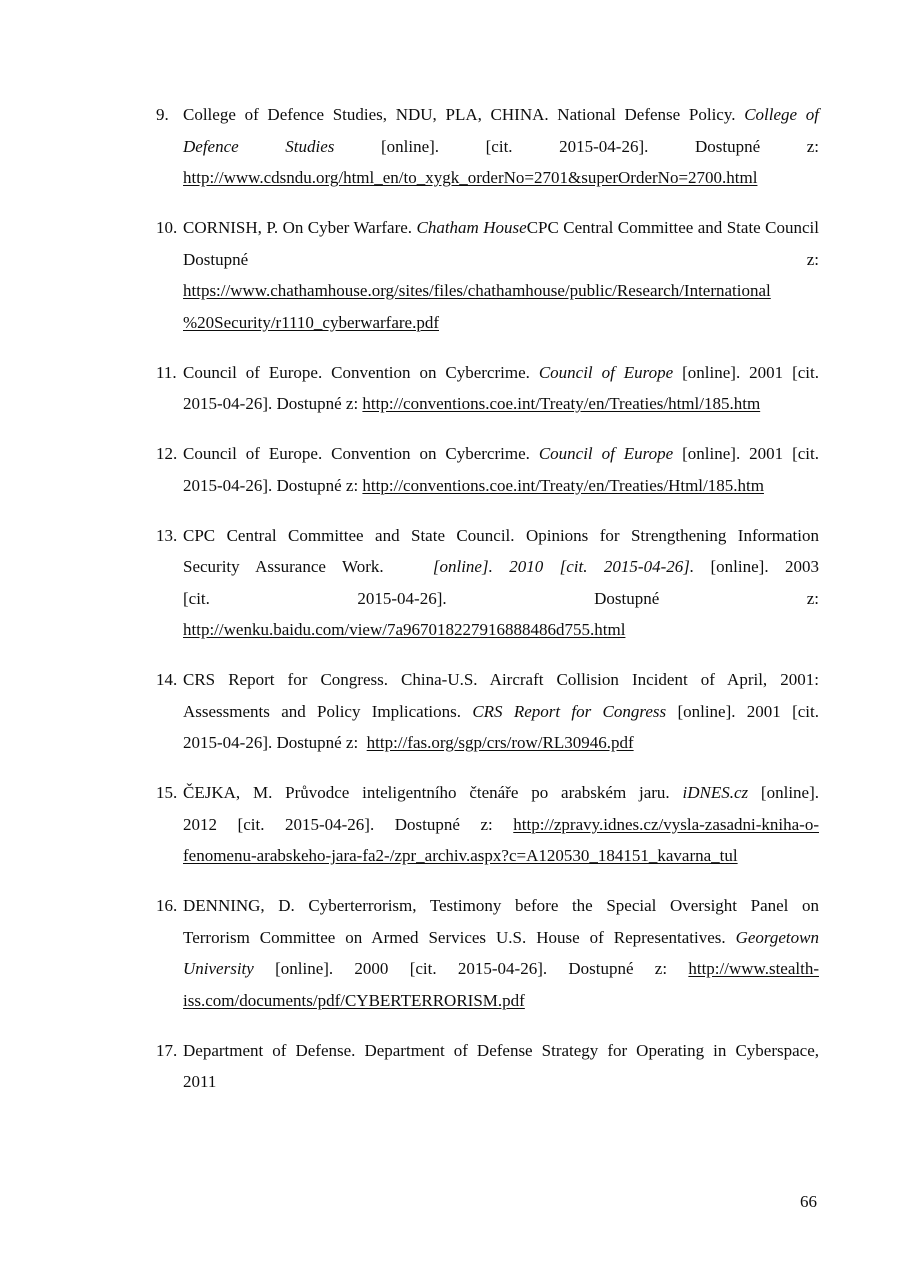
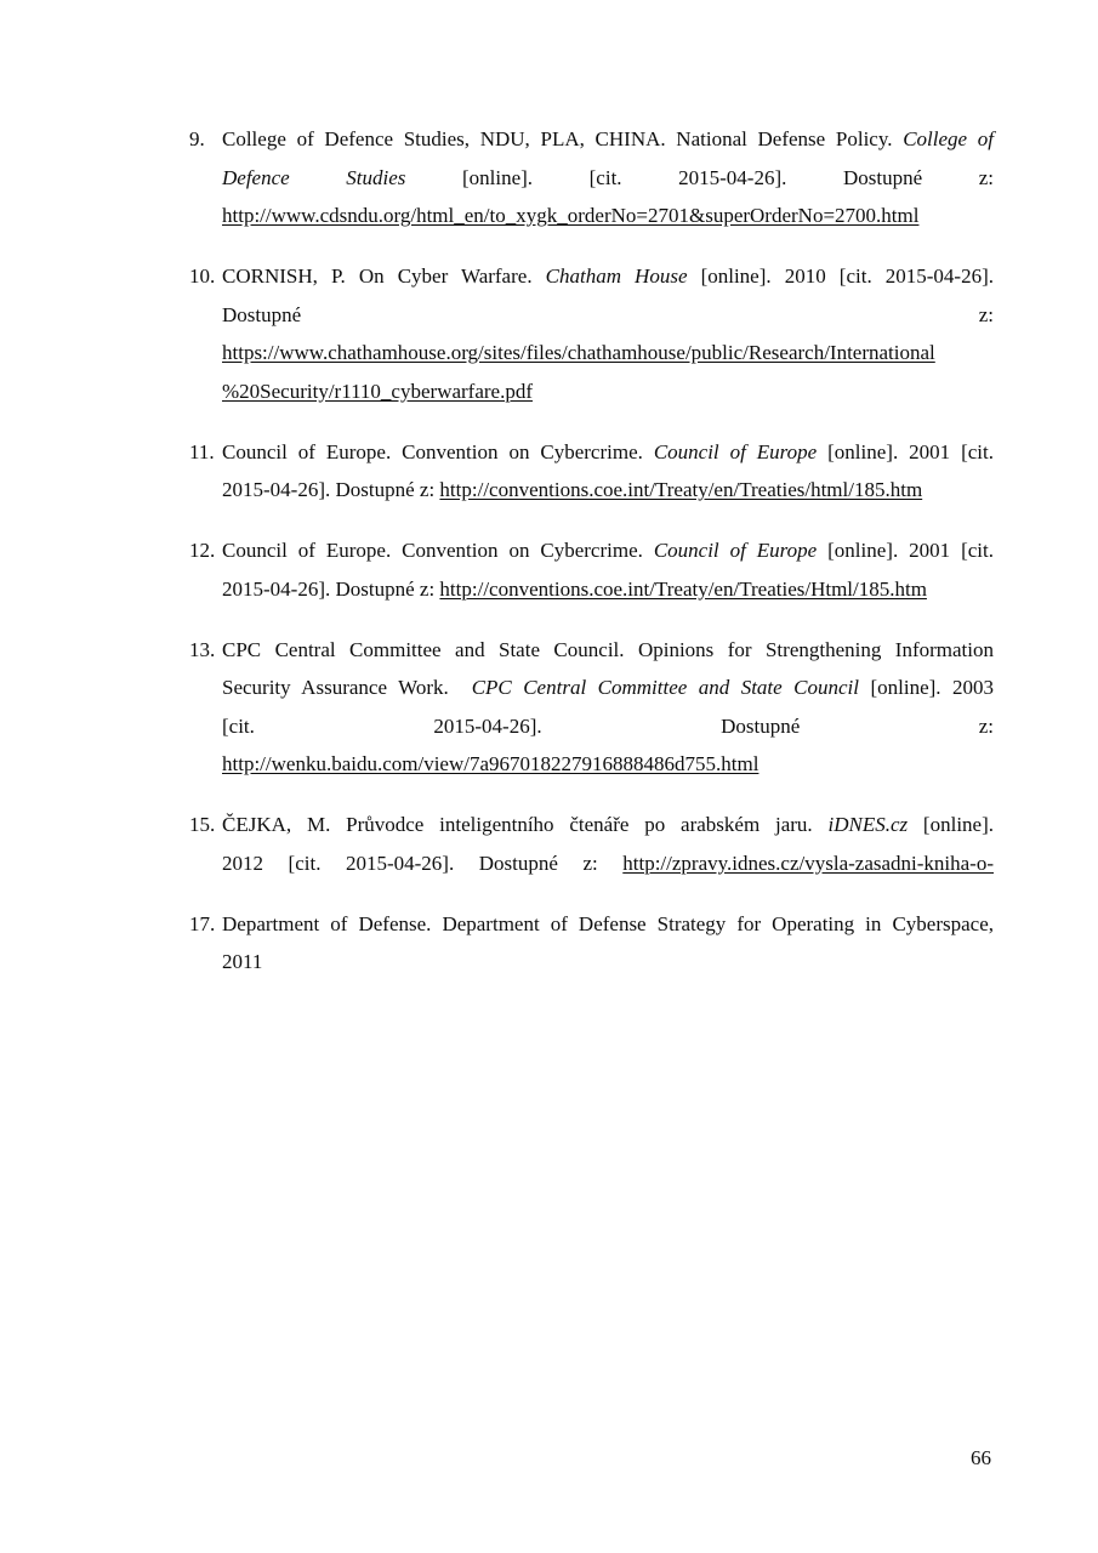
  9.
  College of Defence Studies, NDU, PLA, CHINA. National Defense Policy. College of
  Defence Studies [online]. [cit. 2015-04-26]. Dostupné z:
  http://www.cdsndu.org/html_en/to_xygk_orderNo=2701&superOrderNo=2700.html
  10.
- CORNISH, P. On Cyber Warfare. Chatham HouseCPC Central Committee and State Council
+ CORNISH, P. On Cyber Warfare. Chatham House [online]. 2010 [cit. 2015-04-26].
  Dostupné z:
  https://www.chathamhouse.org/sites/files/chathamhouse/public/Research/International
  %20Security/r1110_cyberwarfare.pdf
  11.
  Council of Europe. Convention on Cybercrime. Council of Europe [online]. 2001 [cit.
  2015-04-26]. Dostupné z: http://conventions.coe.int/Treaty/en/Treaties/html/185.htm
  12.
  Council of Europe. Convention on Cybercrime. Council of Europe [online]. 2001 [cit.
  2015-04-26]. Dostupné z: http://conventions.coe.int/Treaty/en/Treaties/Html/185.htm
  13.
  CPC Central Committee and State Council. Opinions for Strengthening Information
- Security Assurance Work. [online]. 2010 [cit. 2015-04-26]. [online]. 2003
+ Security Assurance Work. CPC Central Committee and State Council [online]. 2003
  [cit. 2015-04-26]. Dostupné z:
  http://wenku.baidu.com/view/7a967018227916888486d755.html
- 14.
- CRS Report for Congress. China-U.S. Aircraft Collision Incident of April, 2001:
- Assessments and Policy Implications. CRS Report for Congress [online]. 2001 [cit.
- 2015-04-26]. Dostupné z: http://fas.org/sgp/crs/row/RL30946.pdf
  15.
  ČEJKA, M. Průvodce inteligentního čtenáře po arabském jaru. iDNES.cz [online].
  2012 [cit. 2015-04-26]. Dostupné z: http://zpravy.idnes.cz/vysla-zasadni-kniha-o-
- fenomenu-arabskeho-jara-fa2-/zpr_archiv.aspx?c=A120530_184151_kavarna_tul
- 16.
- DENNING, D. Cyberterrorism, Testimony before the Special Oversight Panel on
- Terrorism Committee on Armed Services U.S. House of Representatives. Georgetown
- University [online]. 2000 [cit. 2015-04-26]. Dostupné z: http://www.stealth-
- iss.com/documents/pdf/CYBERTERRORISM.pdf
  17.
  Department of Defense. Department of Defense Strategy for Operating in Cyberspace,
  2011
  66
